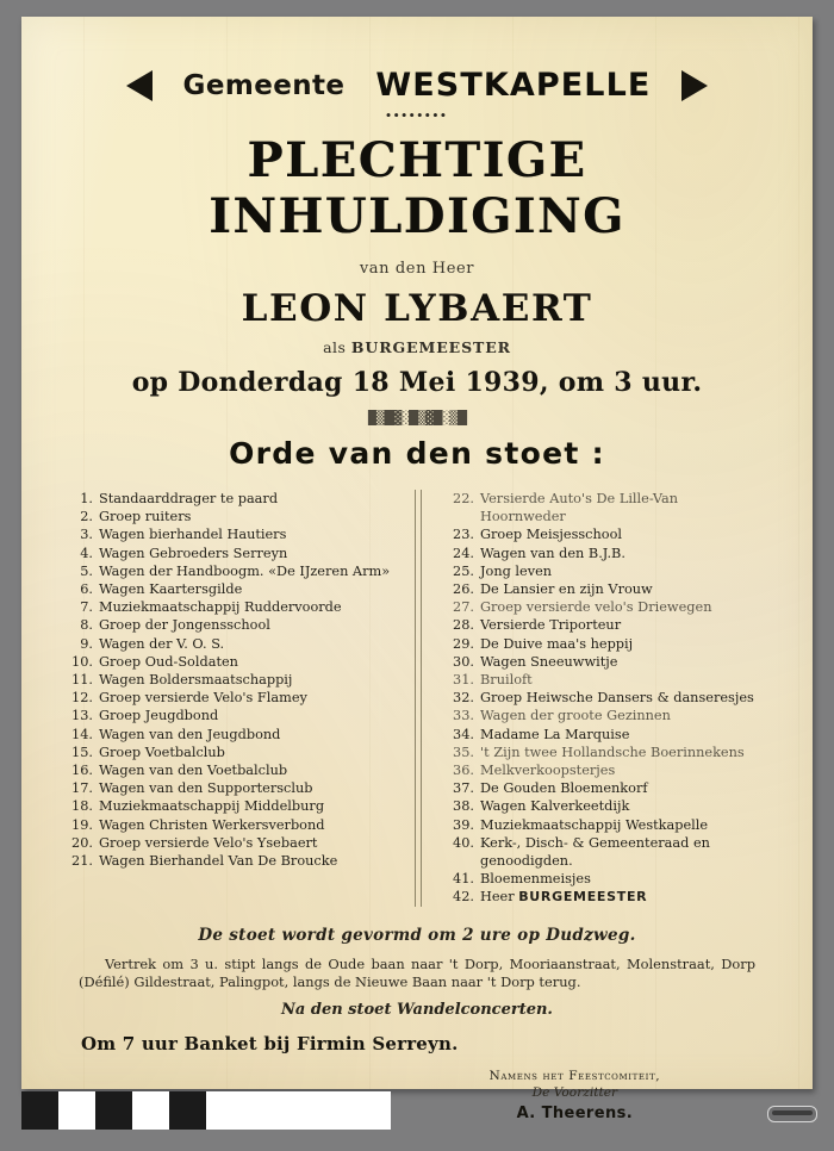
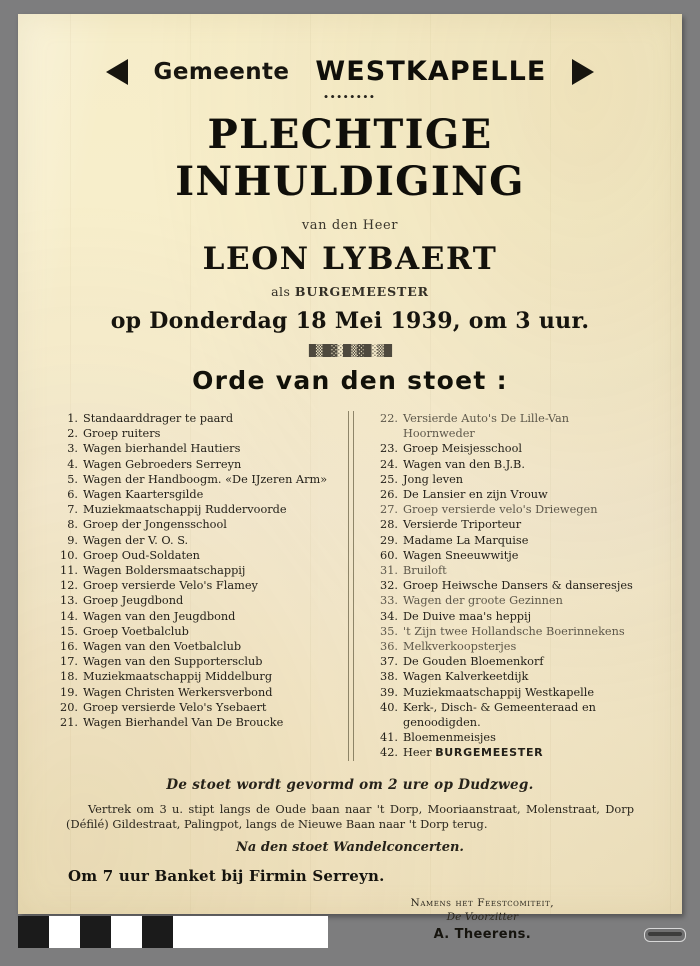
  Gemeente
  WESTKAPELLE
  ••••••••
  PLECHTIGE INHULDIGING
  van den Heer
  LEON LYBAERT
  als BURGEMEESTER
  op Donderdag 18 Mei 1939, om 3 uur.
  ▉▒█▓░█▒▓█░▒█
  Orde van den stoet :
  1.
  Standaarddrager te paard
  2.
  Groep ruiters
  3.
  Wagen bierhandel Hautiers
  4.
  Wagen Gebroeders Serreyn
  5.
  Wagen der Handboogm. «De IJzeren Arm»
  6.
  Wagen Kaartersgilde
  7.
  Muziekmaatschappij Ruddervoorde
  8.
  Groep der Jongensschool
  9.
  Wagen der V. O. S.
  10.
  Groep Oud-Soldaten
  11.
  Wagen Boldersmaatschappij
  12.
  Groep versierde Velo's Flamey
  13.
  Groep Jeugdbond
  14.
  Wagen van den Jeugdbond
  15.
  Groep Voetbalclub
  16.
  Wagen van den Voetbalclub
  17.
  Wagen van den Supportersclub
  18.
  Muziekmaatschappij Middelburg
  19.
  Wagen Christen Werkersverbond
  20.
  Groep versierde Velo's Ysebaert
  21.
  Wagen Bierhandel Van De Broucke
  22.
  Versierde Auto's De Lille-Van Hoornweder
  23.
  Groep Meisjesschool
  24.
  Wagen van den B.J.B.
  25.
  Jong leven
  26.
  De Lansier en zijn Vrouw
  27.
  Groep versierde velo's Driewegen
  28.
  Versierde Triporteur
  29.
- De Duive maa's heppij
+ Madame La Marquise
- 30.
+ 60.
  Wagen Sneeuwwitje
  31.
  Bruiloft
  32.
  Groep Heiwsche Dansers & danseresjes
  33.
  Wagen der groote Gezinnen
  34.
- Madame La Marquise
+ De Duive maa's heppij
  35.
  't Zijn twee Hollandsche Boerinnekens
  36.
  Melkverkoopsterjes
  37.
  De Gouden Bloemenkorf
  38.
  Wagen Kalverkeetdijk
  39.
  Muziekmaatschappij Westkapelle
  40.
  Kerk-, Disch- & Gemeenteraad en genoodigden.
  41.
  Bloemenmeisjes
  42.
  Heer BURGEMEESTER
  De stoet wordt gevormd om 2 ure op Dudzweg.
  Vertrek om 3 u. stipt langs de Oude baan naar 't Dorp, Mooriaanstraat, Molenstraat, Dorp (Défilé) Gildestraat, Palingpot, langs de Nieuwe Baan naar 't Dorp terug.
  Na den stoet Wandelconcerten.
  Om 7 uur Banket bij Firmin Serreyn.
  Namens het Feestcomiteit,
  De Voorzitter
  A. Theerens.
